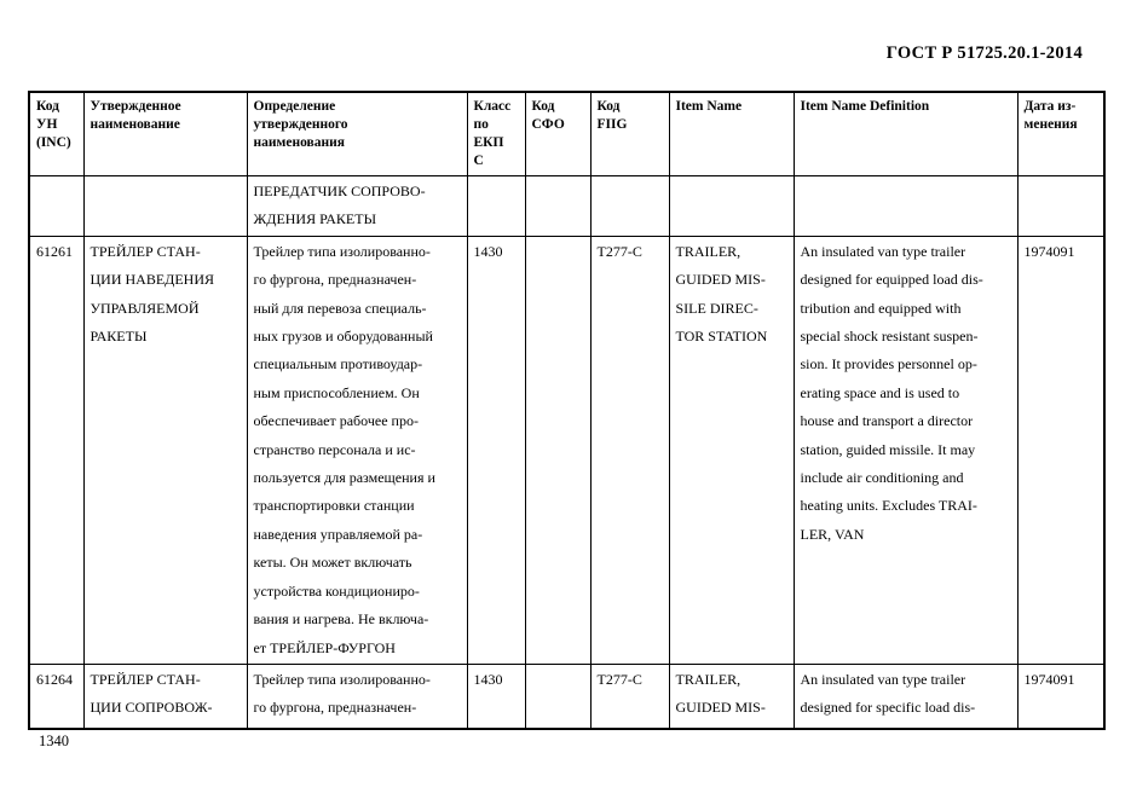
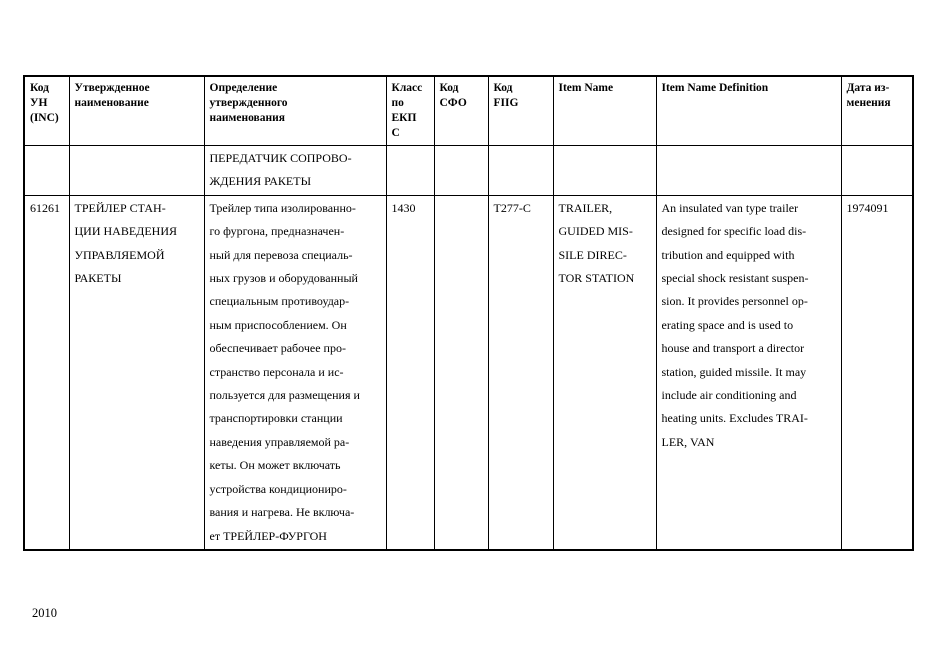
- ГОСТ Р 51725.20.1-2014
  Код УН (INC)	Утвержденное наименование	Определение утвержденного наименования	Класс по ЕКП С	Код СФО	Код FIIG	Item Name	Item Name Definition	Дата из- менения
  		ПЕРЕДАТЧИК СОПРОВО- ЖДЕНИЯ РАКЕТЫ
- 61261	ТРЕЙЛЕР СТАН- ЦИИ НАВЕДЕНИЯ УПРАВЛЯЕМОЙ РАКЕТЫ	Трейлер типа изолированно- го фургона, предназначен- ный для перевоза специаль- ных грузов и оборудованный специальным противоудар- ным приспособлением. Он обеспечивает рабочее про- странство персонала и ис- пользуется для размещения и транспортировки станции наведения управляемой ра- кеты. Он может включать устройства кондициониро- вания и нагрева. Не включа- ет ТРЕЙЛЕР-ФУРГОН	1430		T277-C	TRAILER, GUIDED MIS- SILE DIREC- TOR STATION	An insulated van type trailer designed for equipped load dis- tribution and equipped with special shock resistant suspen- sion. It provides personnel op- erating space and is used to house and transport a director station, guided missile. It may include air conditioning and heating units. Excludes TRAI- LER, VAN	1974091
+ 61261	ТРЕЙЛЕР СТАН- ЦИИ НАВЕДЕНИЯ УПРАВЛЯЕМОЙ РАКЕТЫ	Трейлер типа изолированно- го фургона, предназначен- ный для перевоза специаль- ных грузов и оборудованный специальным противоудар- ным приспособлением. Он обеспечивает рабочее про- странство персонала и ис- пользуется для размещения и транспортировки станции наведения управляемой ра- кеты. Он может включать устройства кондициониро- вания и нагрева. Не включа- ет ТРЕЙЛЕР-ФУРГОН	1430		T277-C	TRAILER, GUIDED MIS- SILE DIREC- TOR STATION	An insulated van type trailer designed for specific load dis- tribution and equipped with special shock resistant suspen- sion. It provides personnel op- erating space and is used to house and transport a director station, guided missile. It may include air conditioning and heating units. Excludes TRAI- LER, VAN	1974091
- 61264	ТРЕЙЛЕР СТАН- ЦИИ СОПРОВОЖ-	Трейлер типа изолированно- го фургона, предназначен-	1430		T277-C	TRAILER, GUIDED MIS-	An insulated van type trailer designed for specific load dis-	1974091
- 1340
+ 2010
